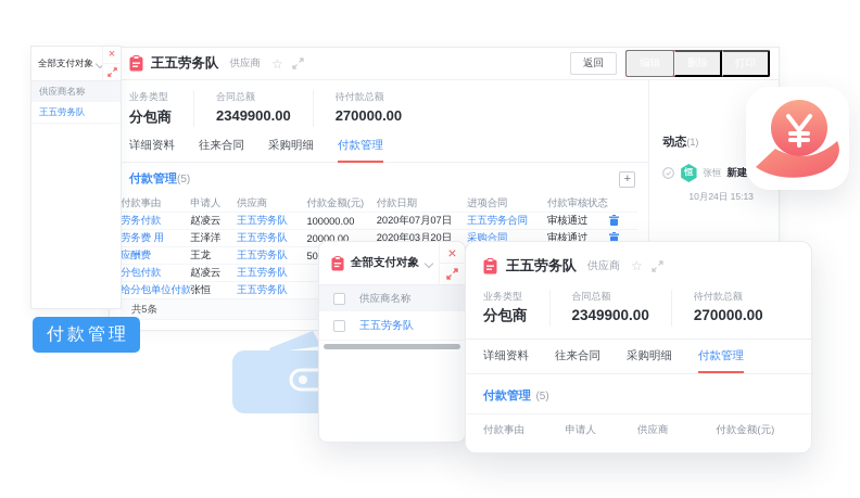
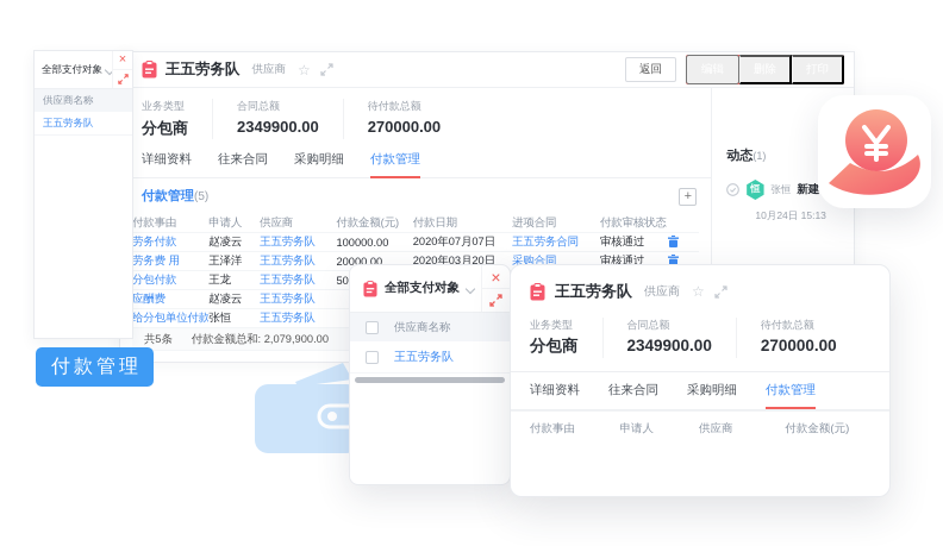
  王五劳务队
  供应商
  ☆
  返回
  业务类型
  分包商
  合同总额
  2349900.00
  待付款总额
  270000.00
  详细资料
  往来合同
  采购明细
  付款管理
  付款管理
  (5)
  +
  付款事由
  申请人
  供应商
  付款金额(元)
  付款日期
  进项合同
  付款审核状态
  劳务付款
  赵凌云
  王五劳务队
  100000.00
  2020年07月07日
  王五劳务合同
  审核通过
  劳务费 用
  王泽洋
  王五劳务队
  20000.00
  2020年03月20日
  采购合同
  审核通过
- 应酬费
+ 分包付款
  王龙
  王五劳务队
- 分包付款
+ 应酬费
  赵凌云
  王五劳务队
  给分包单位付款
  张恒
  王五劳务队
  共5条
+ 付款金额总和: 2,079,900.00
  动态(1)
  恒
  张恒
  10月24日 15:13
  全部支付对象
  ×
  供应商名称
  王五劳务队
  付款管理
  全部支付对象
  ×
  供应商名称
  王五劳务队
  王五劳务队
  供应商
  ☆
  业务类型
  分包商
  合同总额
  2349900.00
  待付款总额
  270000.00
  详细资料
  往来合同
  采购明细
  付款管理
- 付款管理 (5)
  付款事由
  申请人
  供应商
  付款金额(元)
